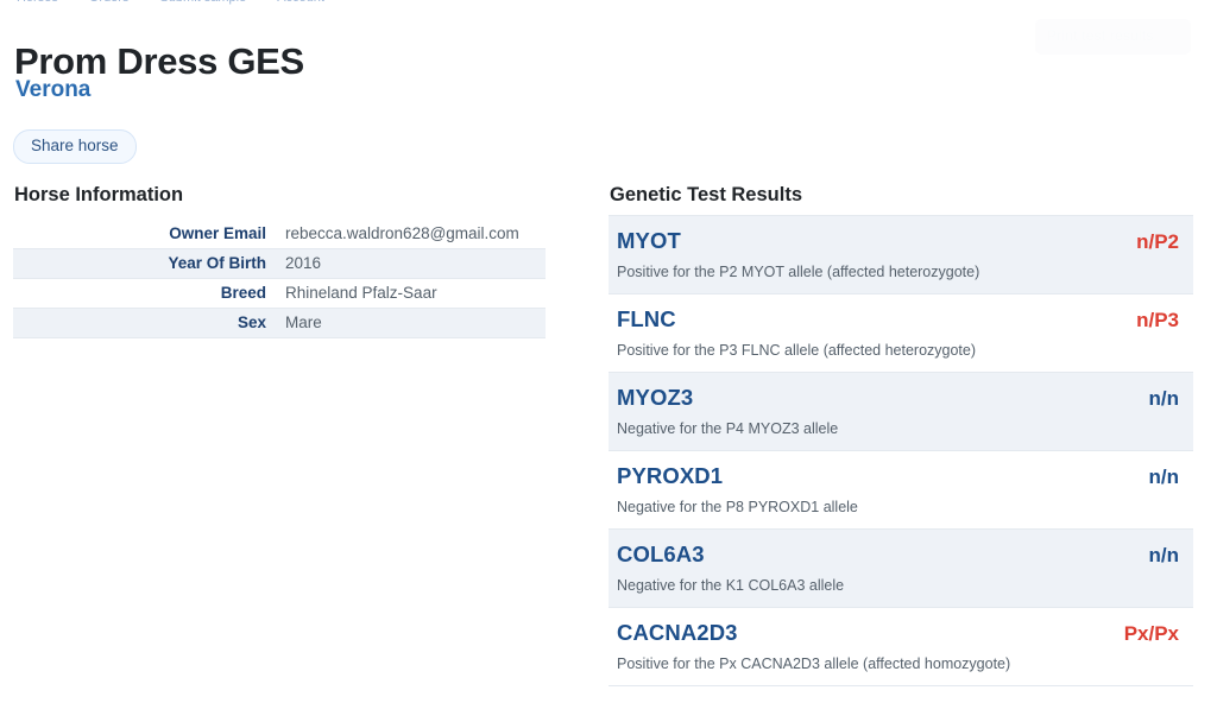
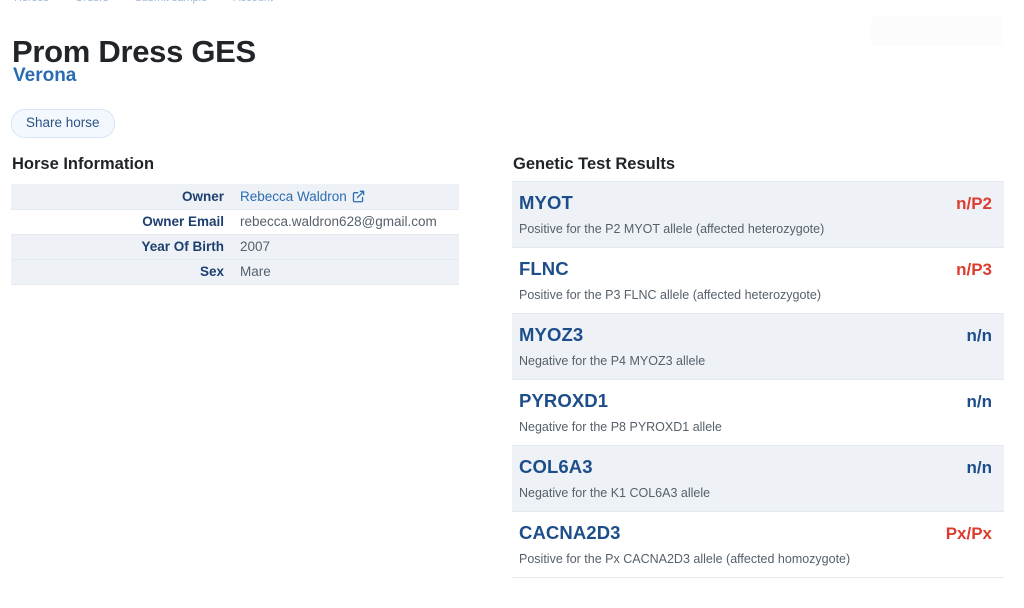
  Prom Dress GES
  Verona
  Share horse
  Horse Information
+ Owner	Rebecca Waldron
  Owner Email	rebecca.waldron628@gmail.com
- Year Of Birth	2016
+ Year Of Birth	2007
- Breed	Rhineland Pfalz-Saar
  Sex	Mare
  Genetic Test Results
  MYOT
  n/P2
  Positive for the P2 MYOT allele (affected heterozygote)
  FLNC
  n/P3
  Positive for the P3 FLNC allele (affected heterozygote)
  MYOZ3
  n/n
  Negative for the P4 MYOZ3 allele
  PYROXD1
  n/n
  Negative for the P8 PYROXD1 allele
  COL6A3
  n/n
  Negative for the K1 COL6A3 allele
  CACNA2D3
  Px/Px
  Positive for the Px CACNA2D3 allele (affected homozygote)
